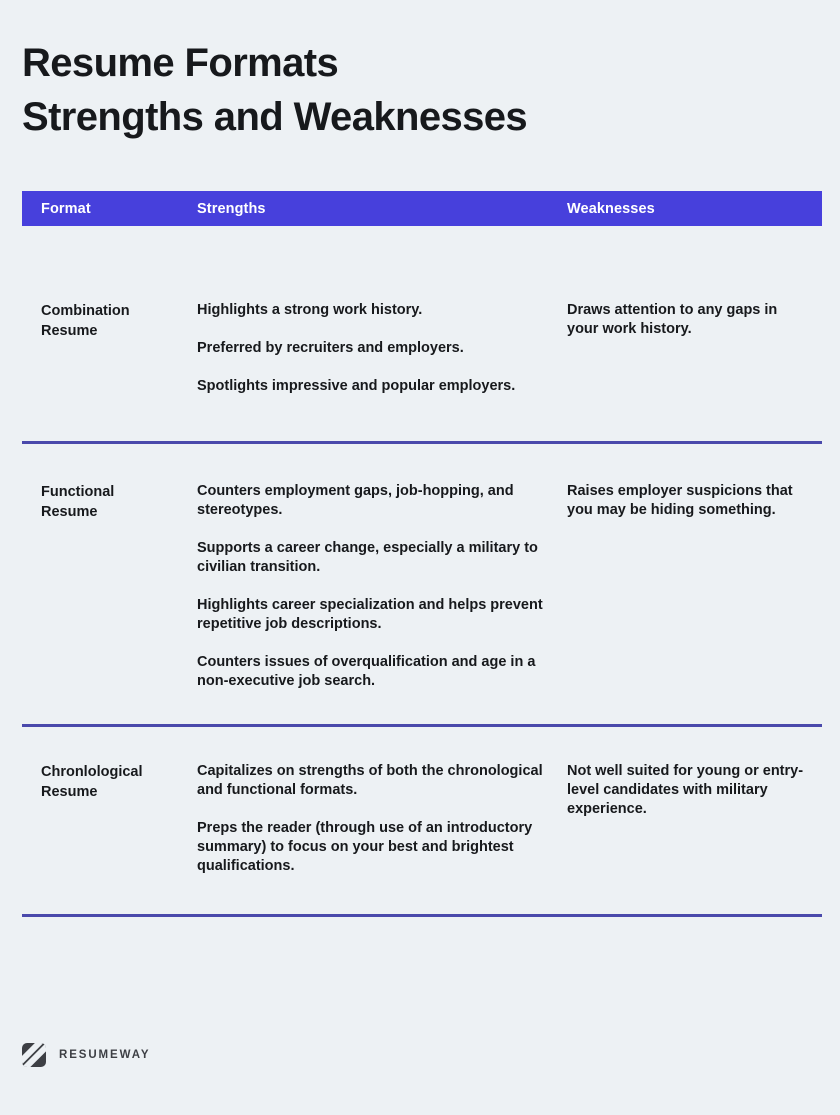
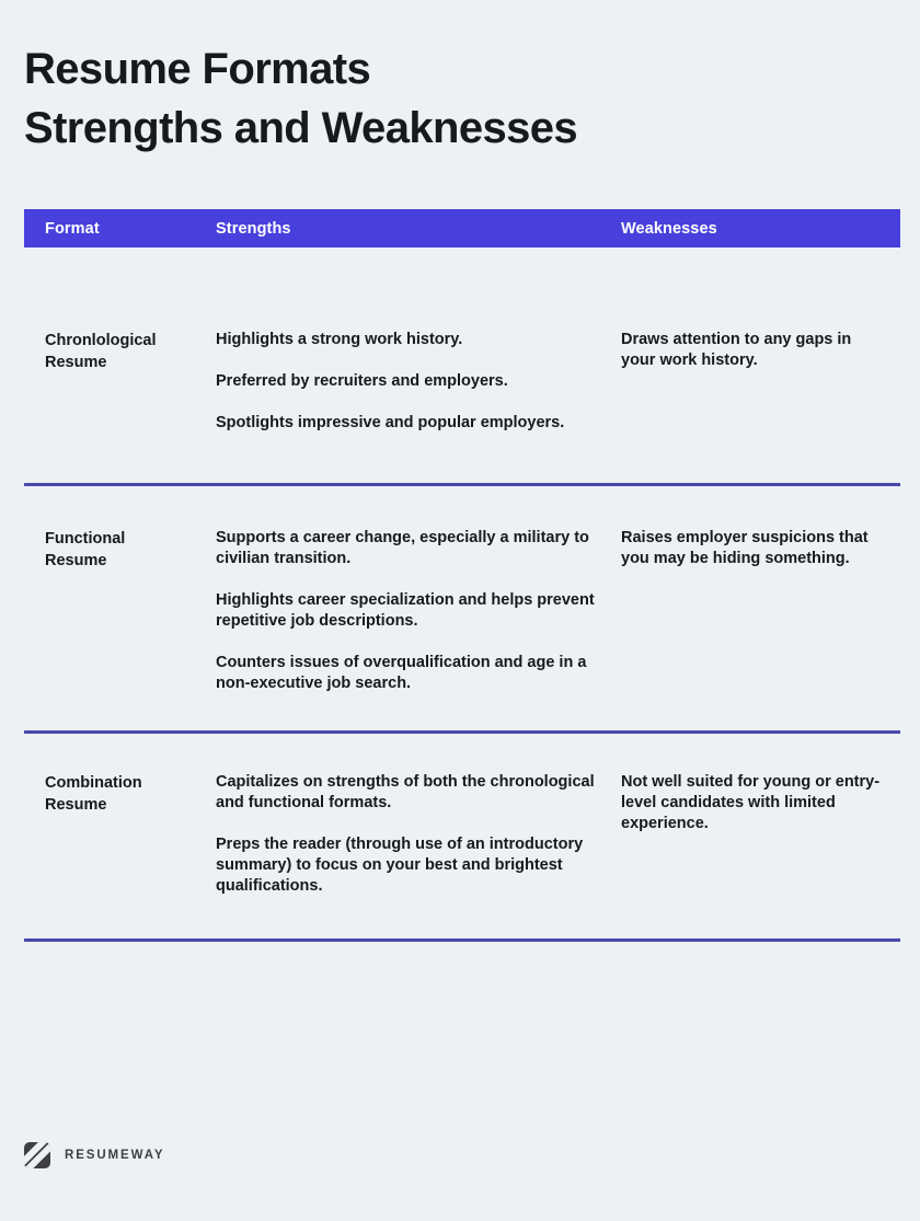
  Resume Formats
  Strengths and Weaknesses
  Format
  Strengths
  Weaknesses
- Combination
+ Chronlological
  Resume
  Highlights a strong work history.
  Preferred by recruiters and employers.
  Spotlights impressive and popular employers.
  Draws attention to any gaps in your work history.
  Functional
  Resume
- Counters employment gaps, job-hopping, and stereotypes.
  Supports a career change, especially a military to civilian transition.
  Highlights career specialization and helps prevent repetitive job descriptions.
  Counters issues of overqualification and age in a non-executive job search.
  Raises employer suspicions that you may be hiding something.
- Chronlological
+ Combination
  Resume
  Capitalizes on strengths of both the chronological and functional formats.
  Preps the reader (through use of an introductory summary) to focus on your best and brightest qualifications.
- Not well suited for young or entry-level candidates with military experience.
+ Not well suited for young or entry-level candidates with limited experience.
  RESUMEWAY
